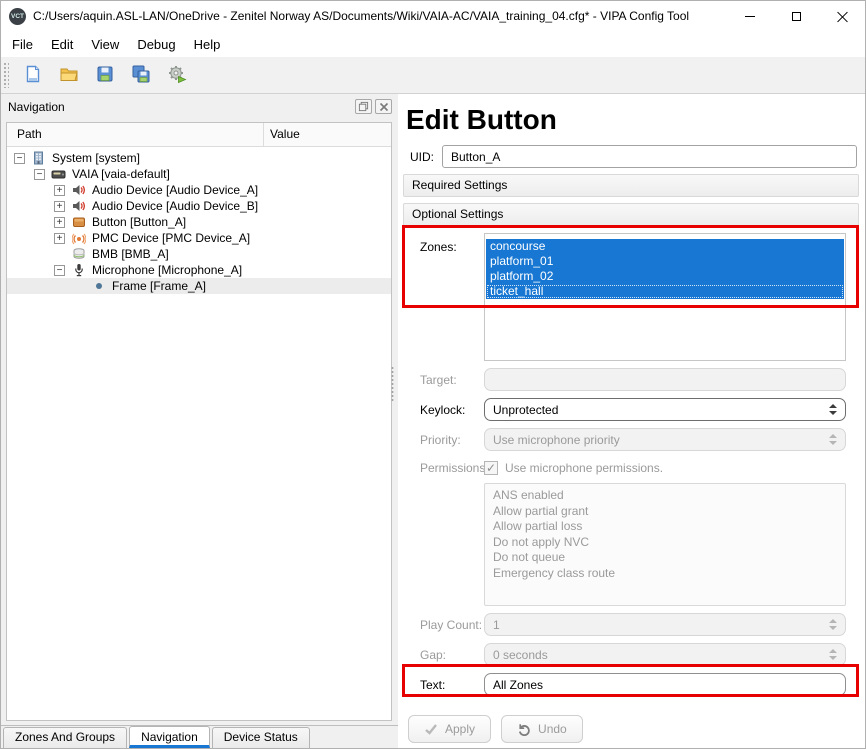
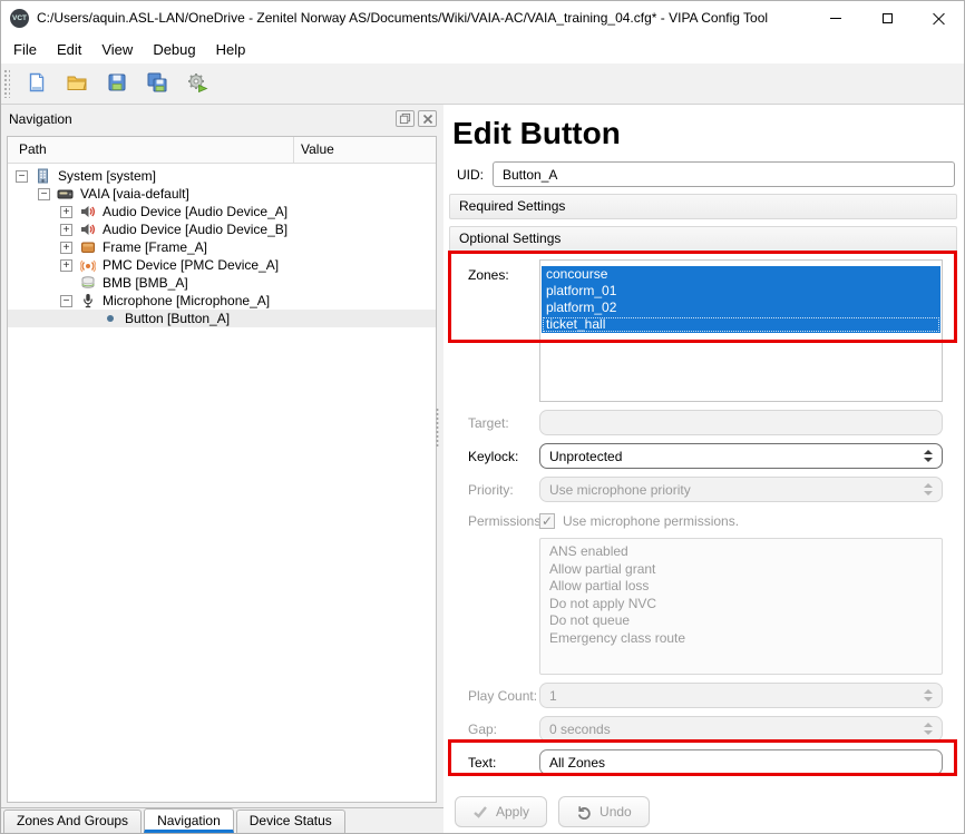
  C:/Users/aquin.ASL-LAN/OneDrive - Zenitel Norway AS/Documents/Wiki/VAIA-AC/VAIA_training_04.cfg* - VIPA Config Tool
  File
  Edit
  View
  Debug
  Help
  Navigation
  Path
  Value
  System [system]
  VAIA [vaia-default]
  Audio Device [Audio Device_A]
  Audio Device [Audio Device_B]
- Button [Button_A]
+ Frame [Frame_A]
  PMC Device [PMC Device_A]
  BMB [BMB_A]
  Microphone [Microphone_A]
- Frame [Frame_A]
+ Button [Button_A]
  Zones And Groups
  Navigation
  Device Status
  Edit Button
  UID:
  Button_A
  Required Settings
  Optional Settings
  Zones:
  concourse
  platform_01
  platform_02
  ticket_hall
  Target:
  Keylock:
  Unprotected
  Priority:
  Use microphone priority
  Permissions
  Use microphone permissions.
  ANS enabled
  Allow partial grant
  Allow partial loss
  Do not apply NVC
  Do not queue
  Emergency class route
  Play Count:
  1
  Gap:
  0 seconds
  Text:
  All Zones
  Apply
  Undo
